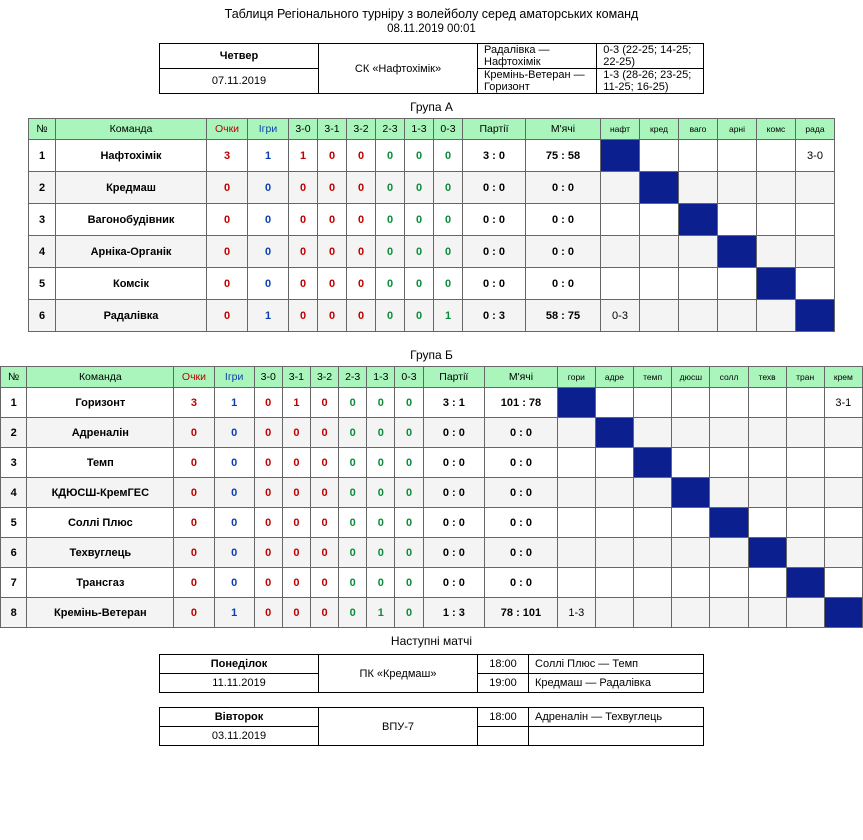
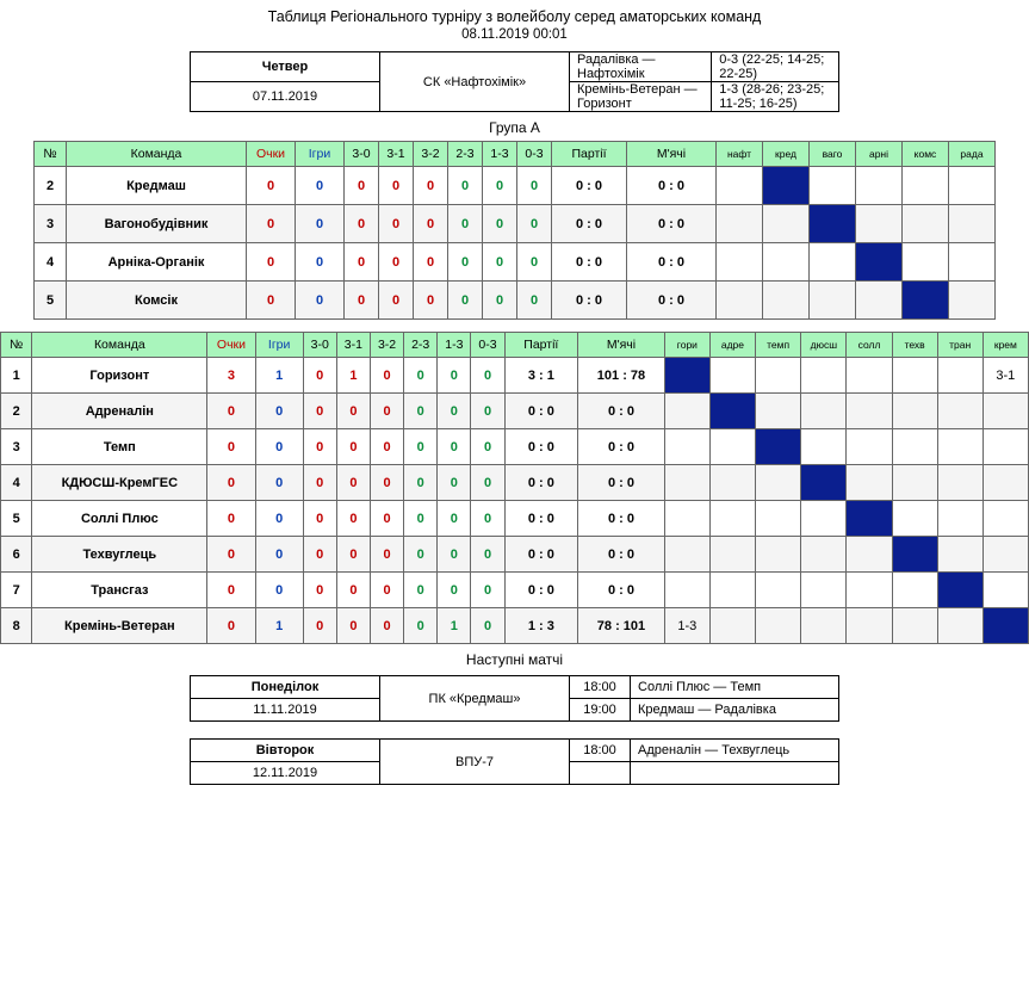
  Таблиця Регіонального турніру з волейболу серед аматорських команд
  08.11.2019 00:01
  Четвер	СК «Нафтохімік»	Радалівка — Нафтохімік	0-3 (22-25; 14-25; 22-25)
  07.11.2019	Кремінь-Ветеран — Горизонт	1-3 (28-26; 23-25; 11-25; 16-25)
  Група А
  №	Команда	Очки	Ігри	3-0	3-1	3-2	2-3	1-3	0-3	Партії	М'ячі	нафт	кред	ваго	арні	комс	рада
- 1	Нафтохімік	3	1	1	0	0	0	0	0	3 : 0	75 : 58						3-0
  2	Кредмаш	0	0	0	0	0	0	0	0	0 : 0	0 : 0
  3	Вагонобудівник	0	0	0	0	0	0	0	0	0 : 0	0 : 0
  4	Арніка-Органік	0	0	0	0	0	0	0	0	0 : 0	0 : 0
  5	Комсік	0	0	0	0	0	0	0	0	0 : 0	0 : 0
- 6	Радалівка	0	1	0	0	0	0	0	1	0 : 3	58 : 75	0-3
- Група Б
  №	Команда	Очки	Ігри	3-0	3-1	3-2	2-3	1-3	0-3	Партії	М'ячі	гори	адре	темп	дюсш	солл	техв	тран	крем
  1	Горизонт	3	1	0	1	0	0	0	0	3 : 1	101 : 78								3-1
  2	Адреналін	0	0	0	0	0	0	0	0	0 : 0	0 : 0
  3	Темп	0	0	0	0	0	0	0	0	0 : 0	0 : 0
  4	КДЮСШ-КремГЕС	0	0	0	0	0	0	0	0	0 : 0	0 : 0
  5	Соллі Плюс	0	0	0	0	0	0	0	0	0 : 0	0 : 0
  6	Техвуглець	0	0	0	0	0	0	0	0	0 : 0	0 : 0
  7	Трансгаз	0	0	0	0	0	0	0	0	0 : 0	0 : 0
  8	Кремінь-Ветеран	0	1	0	0	0	0	1	0	1 : 3	78 : 101	1-3
  Наступні матчі
  Понеділок	ПК «Кредмаш»	18:00	Соллі Плюс — Темп
  11.11.2019	19:00	Кредмаш — Радалівка
  Вівторок	ВПУ-7	18:00	Адреналін — Техвуглець
- 03.11.2019
+ 12.11.2019
